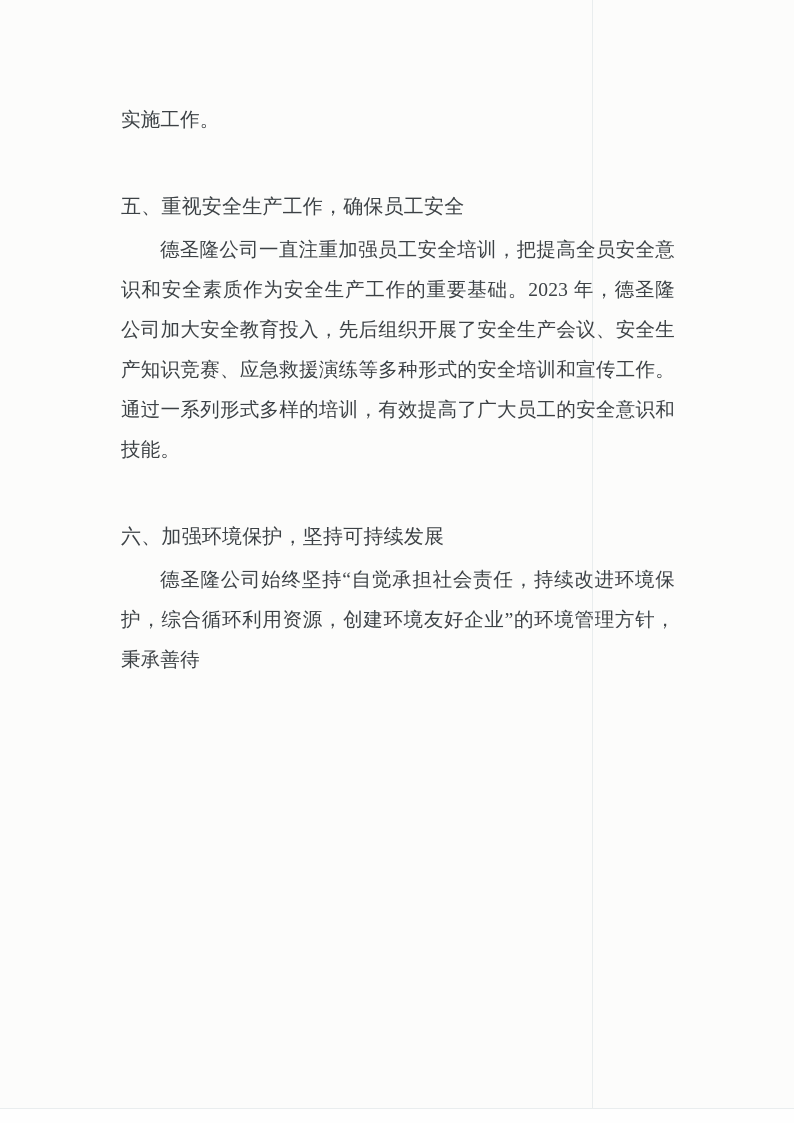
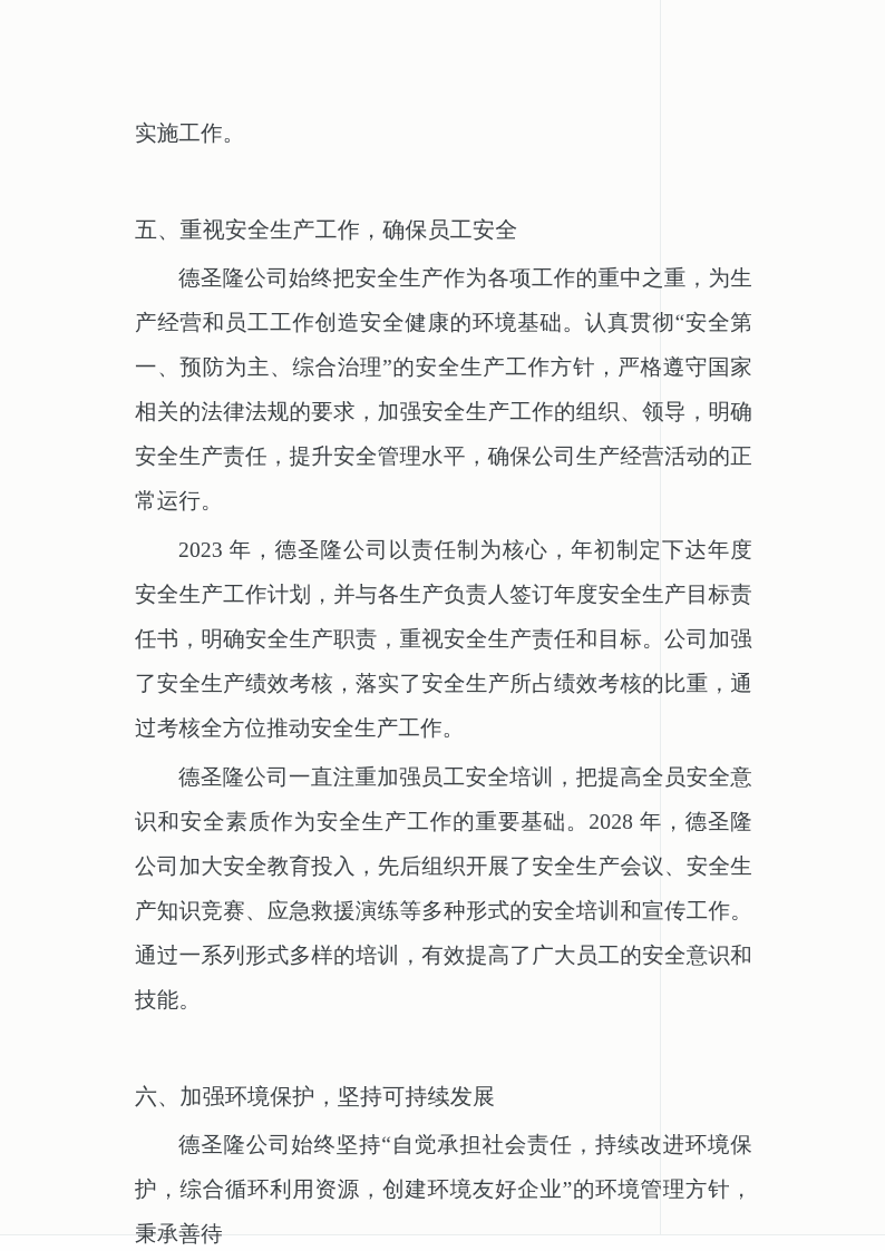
  实施工作。
  五、重视安全生产工作，确保员工安全
+ 德圣隆公司始终把安全生产作为各项工作的重中之重，为生产经营和员工工作创造安全健康的环境基础。认真贯彻“安全第一、预防为主、综合治理”的安全生产工作方针，严格遵守国家相关的法律法规的要求，加强安全生产工作的组织、领导，明确安全生产责任，提升安全管理水平，确保公司生产经营活动的正常运行。
+ 2023 年，德圣隆公司以责任制为核心，年初制定下达年度安全生产工作计划，并与各生产负责人签订年度安全生产目标责任书，明确安全生产职责，重视安全生产责任和目标。公司加强了安全生产绩效考核，落实了安全生产所占绩效考核的比重，通过考核全方位推动安全生产工作。
- 德圣隆公司一直注重加强员工安全培训，把提高全员安全意识和安全素质作为安全生产工作的重要基础。2023 年，德圣隆公司加大安全教育投入，先后组织开展了安全生产会议、安全生产知识竞赛、应急救援演练等多种形式的安全培训和宣传工作。通过一系列形式多样的培训，有效提高了广大员工的安全意识和技能。
+ 德圣隆公司一直注重加强员工安全培训，把提高全员安全意识和安全素质作为安全生产工作的重要基础。2028 年，德圣隆公司加大安全教育投入，先后组织开展了安全生产会议、安全生产知识竞赛、应急救援演练等多种形式的安全培训和宣传工作。通过一系列形式多样的培训，有效提高了广大员工的安全意识和技能。
  六、加强环境保护，坚持可持续发展
  德圣隆公司始终坚持“自觉承担社会责任，持续改进环境保护，综合循环利用资源，创建环境友好企业”的环境管理方针，秉承善待
